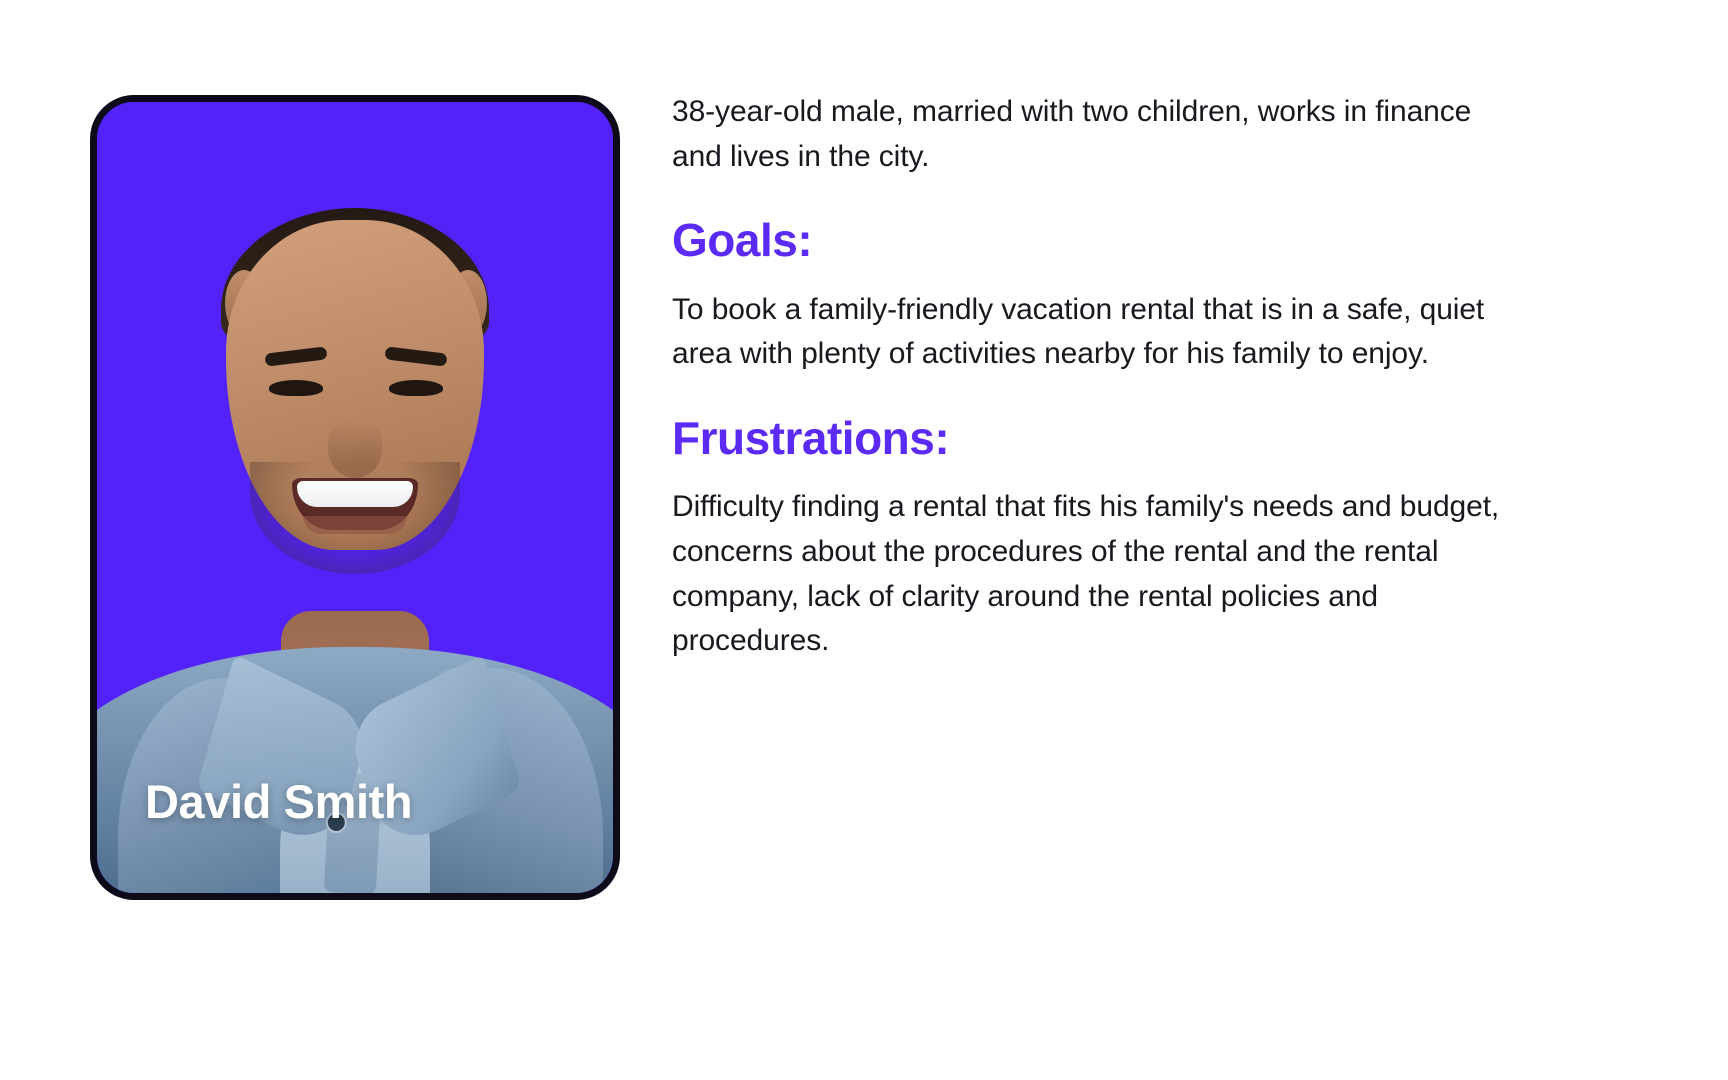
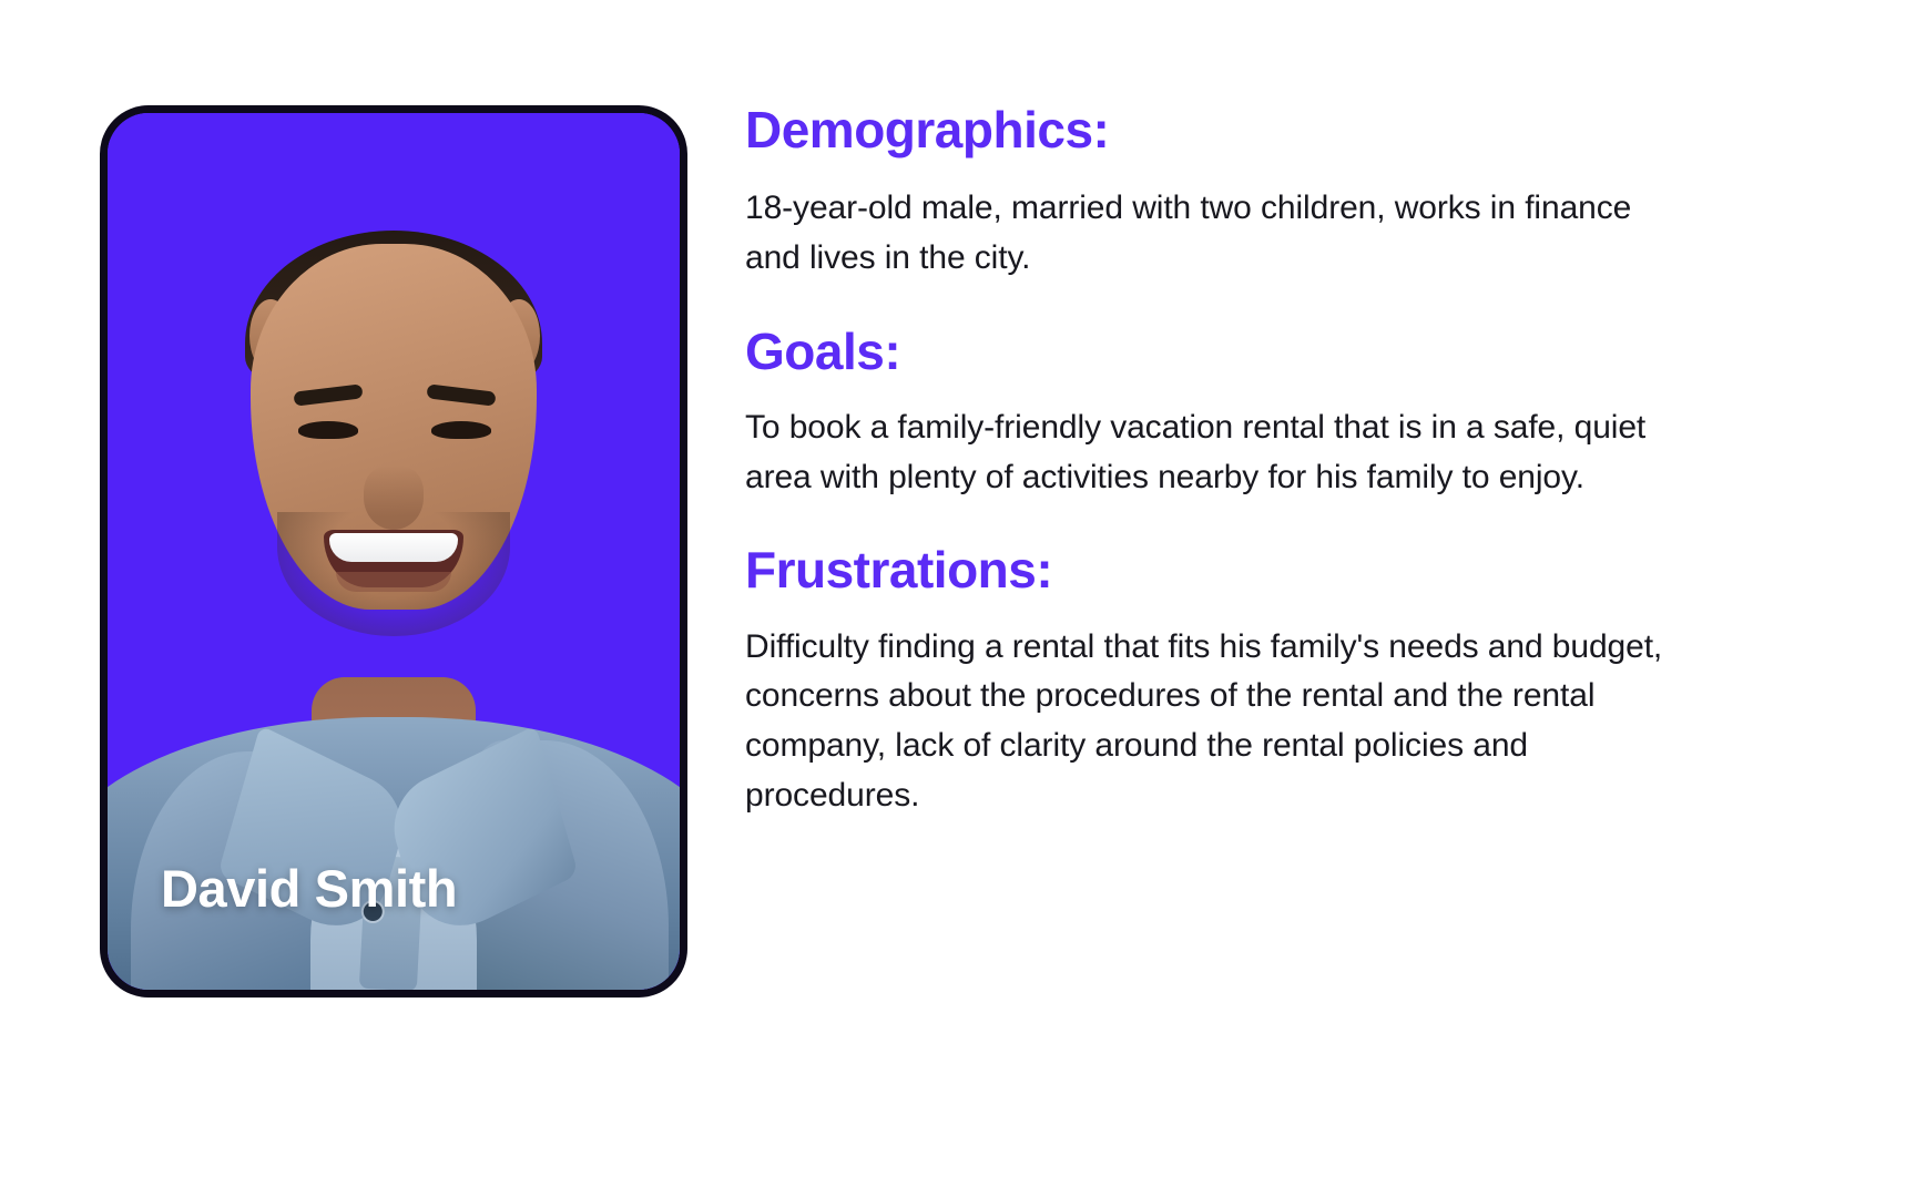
  David Smith
+ Demographics:
- 38-year-old male, married with two children, works in finance and lives in the city.
+ 18-year-old male, married with two children, works in finance and lives in the city.
  Goals:
  To book a family-friendly vacation rental that is in a safe, quiet area with plenty of activities nearby for his family to enjoy.
  Frustrations:
  Difficulty finding a rental that fits his family's needs and budget, concerns about the procedures of the rental and the rental company, lack of clarity around the rental policies and procedures.
